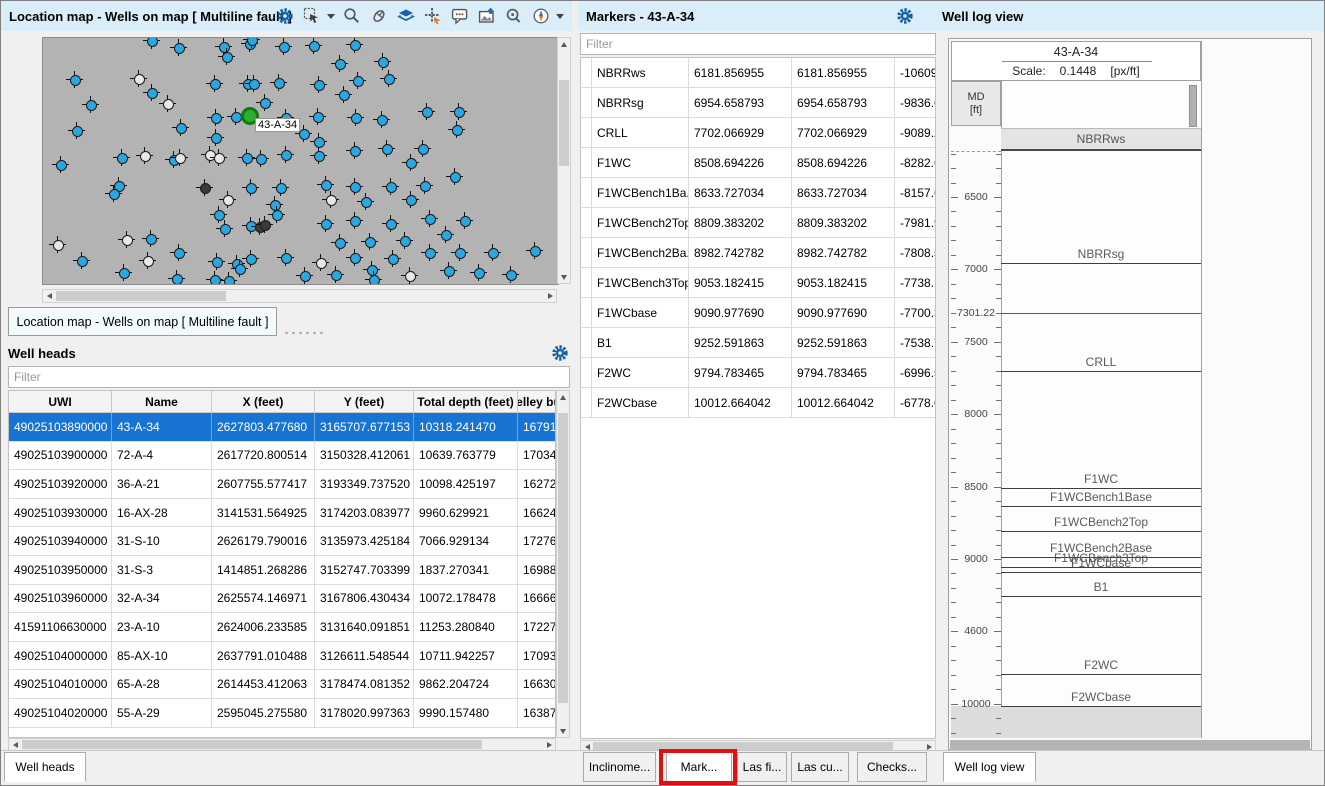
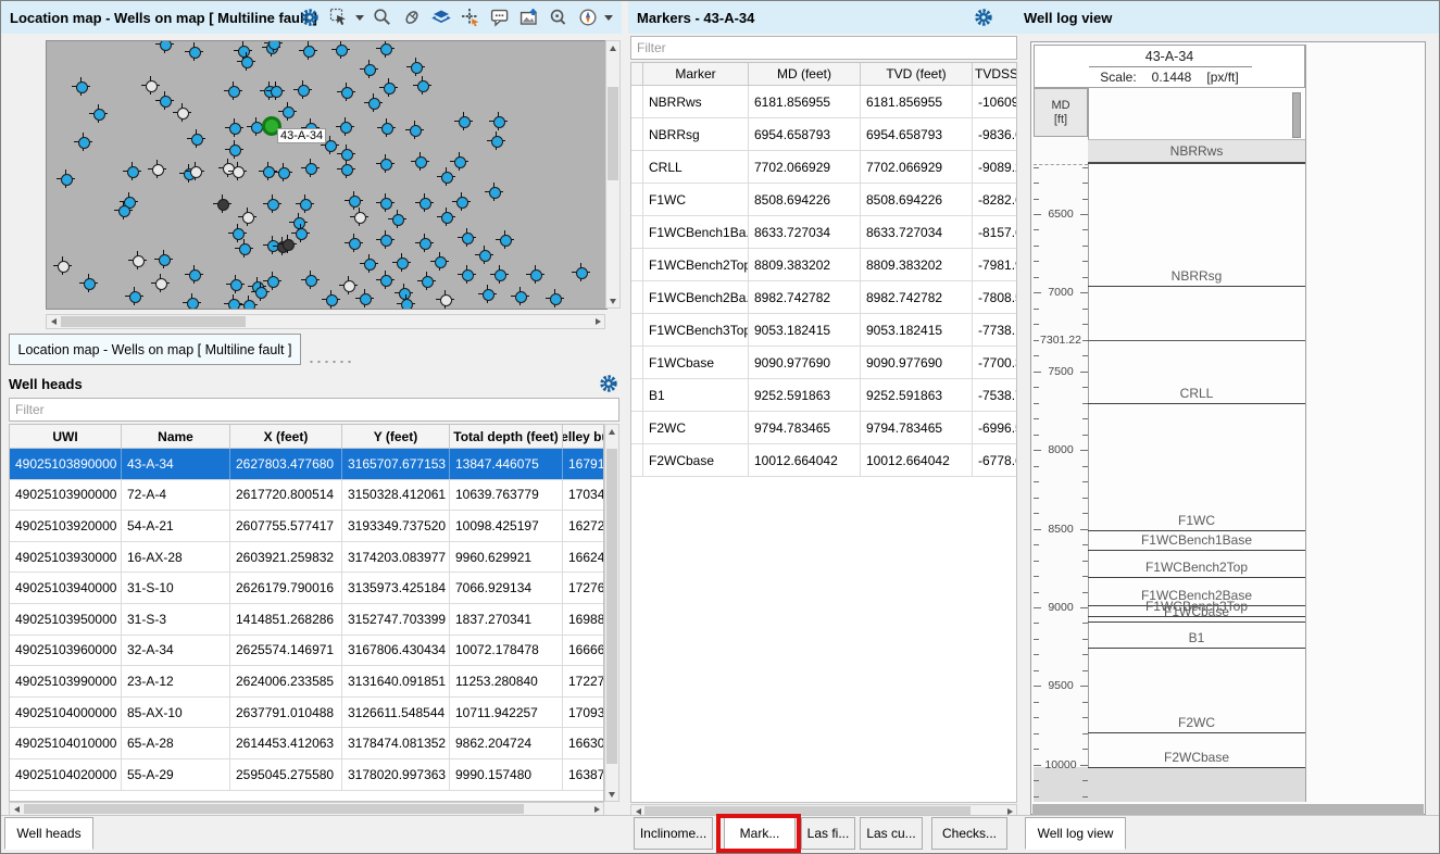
  Location map - Wells on map [ Multiline faul
  Markers - 43-A-34
  Well log view
  43-A-34
  Location map - Wells on map [ Multiline fault ]
  Well heads
  Filter
  UWI
  Name
  X (feet)
  Y (feet)
  Total depth (feet)
  elley b
  49025103890000
  43-A-34
  2627803.477680
  3165707.677153
- 10318.241470
+ 13847.446075
  16791
  49025103900000
  72-A-4
  2617720.800514
  3150328.412061
  10639.763779
  17034
  49025103920000
- 36-A-21
+ 54-A-21
  2607755.577417
  3193349.737520
  10098.425197
  16272
  49025103930000
  16-AX-28
- 3141531.564925
+ 2603921.259832
  3174203.083977
  9960.629921
  16624
  49025103940000
  31-S-10
  2626179.790016
  3135973.425184
  7066.929134
  17276
  49025103950000
  31-S-3
  1414851.268286
  3152747.703399
  1837.270341
  16988
  49025103960000
  32-A-34
  2625574.146971
  3167806.430434
  10072.178478
  16666
- 41591106630000
+ 49025103990000
- 23-A-10
+ 23-A-12
  2624006.233585
  3131640.091851
  11253.280840
  17227
  49025104000000
  85-AX-10
  2637791.010488
  3126611.548544
  10711.942257
  17093
  49025104010000
  65-A-28
  2614453.412063
  3178474.081352
  9862.204724
  16630
  49025104020000
  55-A-29
  2595045.275580
  3178020.997363
  9990.157480
  16387
  Filter
+ Marker
+ MD (feet)
+ TVD (feet)
+ TVDSS
  NBRRws
  6181.856955
  6181.856955
  NBRRsg
  6954.658793
  6954.658793
  CRLL
  7702.066929
  7702.066929
  F1WC
  8508.694226
  8508.694226
  F1WCBench1Ba.
  8633.727034
  8633.727034
  F1WCBench2Top
  8809.383202
  8809.383202
  F1WCBench2Ba.
  8982.742782
  8982.742782
  F1WCBench3Top
  9053.182415
  9053.182415
  F1WCbase
  9090.977690
  9090.977690
  B1
  9252.591863
  9252.591863
  F2WC
  9794.783465
  9794.783465
  F2WCbase
  10012.664042
  10012.664042
  43-A-34
  Scale:
  0.1448
  [px/ft]
  MD
  [ft]
  6500
  7000
  7301.22
  7500
  8000
  8500
  9000
- 4600
+ 9500
  10000
  NBRRws
  NBRRsg
  CRLL
  F1WC
  F1WCBench1Base
  F1WCBench2Top
  F1WCBench2Base
  F1WCBench3Top
  F1WCbase
  B1
  F2WC
  F2WCbase
  Well heads
  Inclinome...
  Mark...
  Las fi...
  Las cu...
  Checks...
  Well log view
